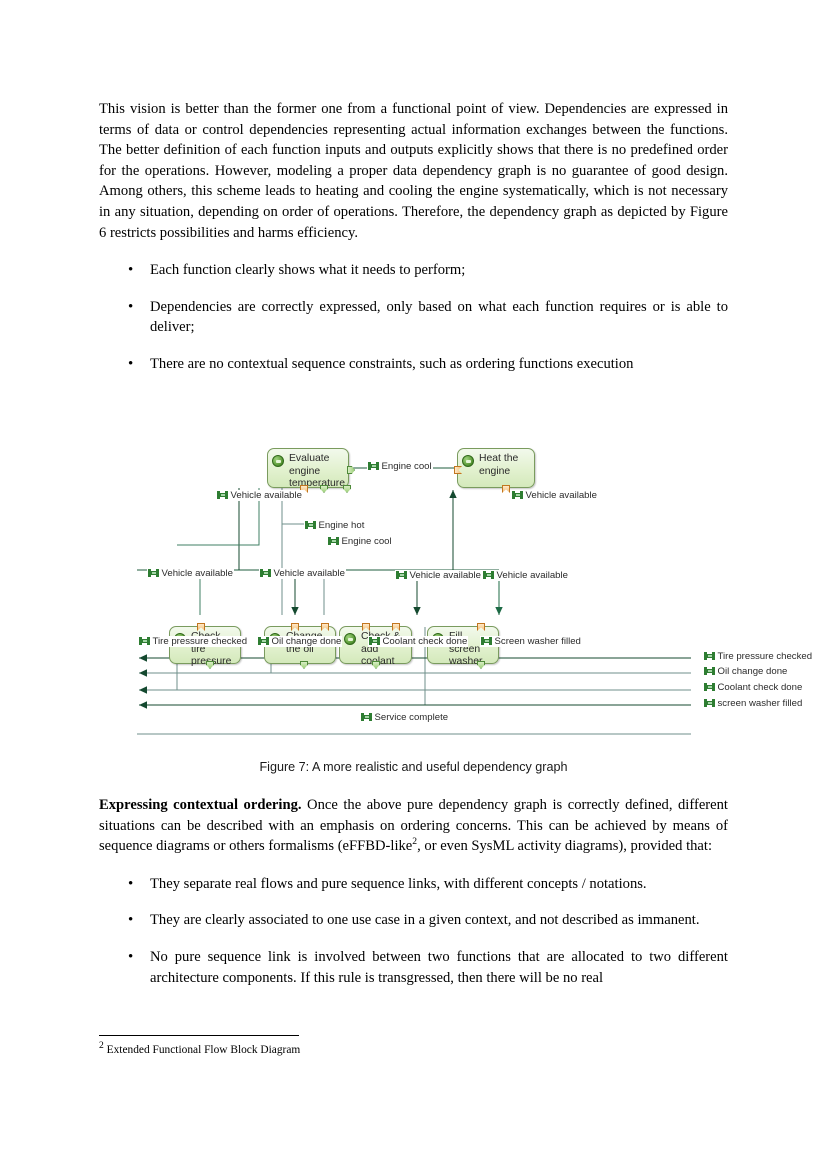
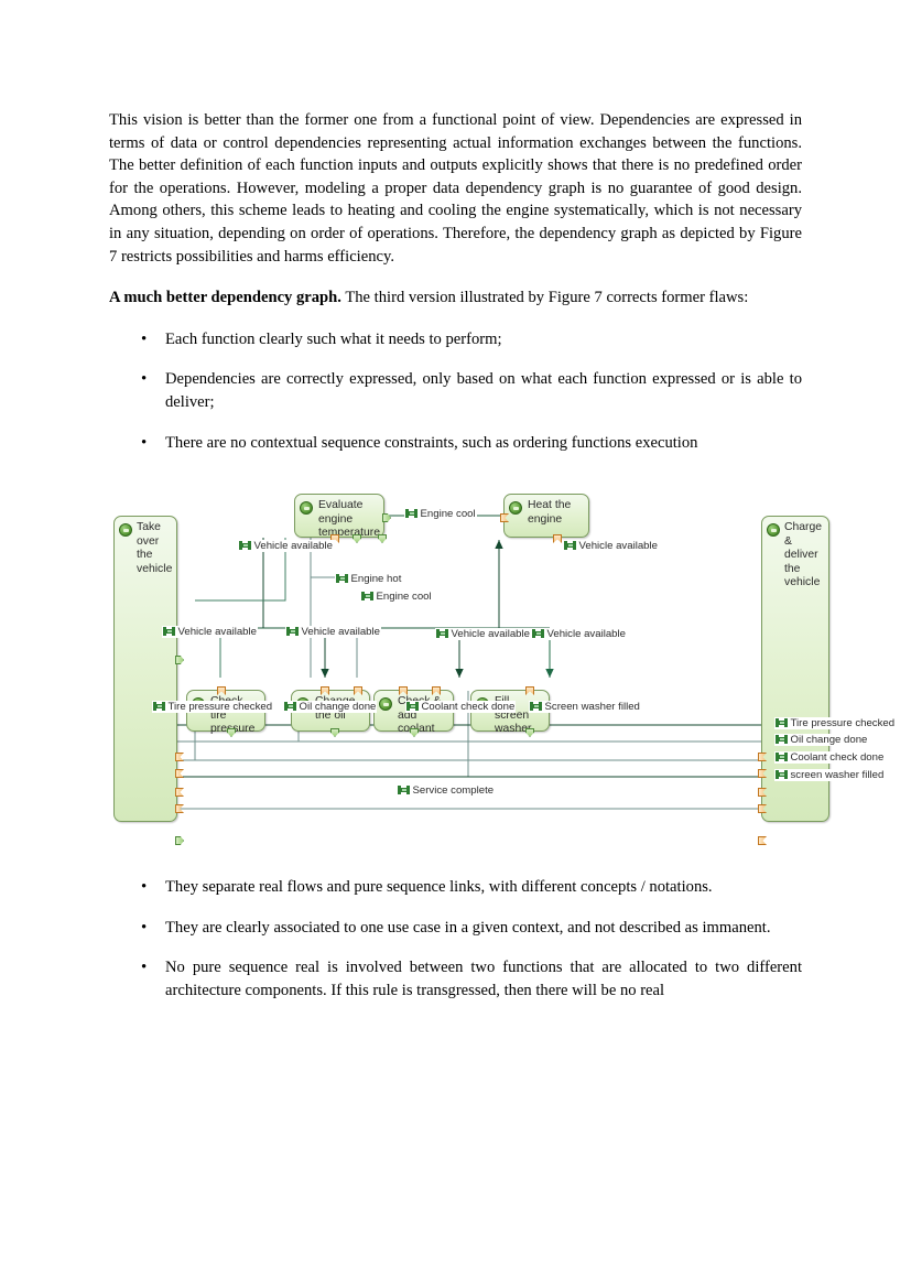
- This vision is better than the former one from a functional point of view. Dependencies are expressed in terms of data or control dependencies representing actual information exchanges between the functions. The better definition of each function inputs and outputs explicitly shows that there is no predefined order for the operations. However, modeling a proper data dependency graph is no guarantee of good design. Among others, this scheme leads to heating and cooling the engine systematically, which is not necessary in any situation, depending on order of operations. Therefore, the dependency graph as depicted by Figure 6 restricts possibilities and harms efficiency.
+ This vision is better than the former one from a functional point of view. Dependencies are expressed in terms of data or control dependencies representing actual information exchanges between the functions. The better definition of each function inputs and outputs explicitly shows that there is no predefined order for the operations. However, modeling a proper data dependency graph is no guarantee of good design. Among others, this scheme leads to heating and cooling the engine systematically, which is not necessary in any situation, depending on order of operations. Therefore, the dependency graph as depicted by Figure 7 restricts possibilities and harms efficiency.
+ A much better dependency graph. The third version illustrated by Figure 7 corrects former flaws:
  •
- Each function clearly shows what it needs to perform;
+ Each function clearly such what it needs to perform;
  •
- Dependencies are correctly expressed, only based on what each function requires or is able to deliver;
+ Dependencies are correctly expressed, only based on what each function expressed or is able to deliver;
  •
  There are no contextual sequence constraints, such as ordering functions execution
+ Take over the vehicle
  Evaluate engine temperature
  Heat the engine
+ Charge & deliver the vehicle
  Engine cool
  Vehicle available
  Vehicle available
  Engine hot
  Engine cool
  Vehicle available
  Vehicle available
  Vehicle available
  Vehicle available
  Tire pressure checked
  Oil change done
  Coolant check done
  Screen washer filled
  Tire pressure checked
  Oil change done
  Coolant check done
  screen washer filled
  Service complete
- Figure 7: A more realistic and useful dependency graph
- Expressing contextual ordering. Once the above pure dependency graph is correctly defined, different situations can be described with an emphasis on ordering concerns. This can be achieved by means of sequence diagrams or others formalisms (eFFBD-like2, or even SysML activity diagrams), provided that:
  •
  They separate real flows and pure sequence links, with different concepts / notations.
  •
  They are clearly associated to one use case in a given context, and not described as immanent.
  •
- No pure sequence link is involved between two functions that are allocated to two different architecture components. If this rule is transgressed, then there will be no real
+ No pure sequence real is involved between two functions that are allocated to two different architecture components. If this rule is transgressed, then there will be no real
- 2 Extended Functional Flow Block Diagram
